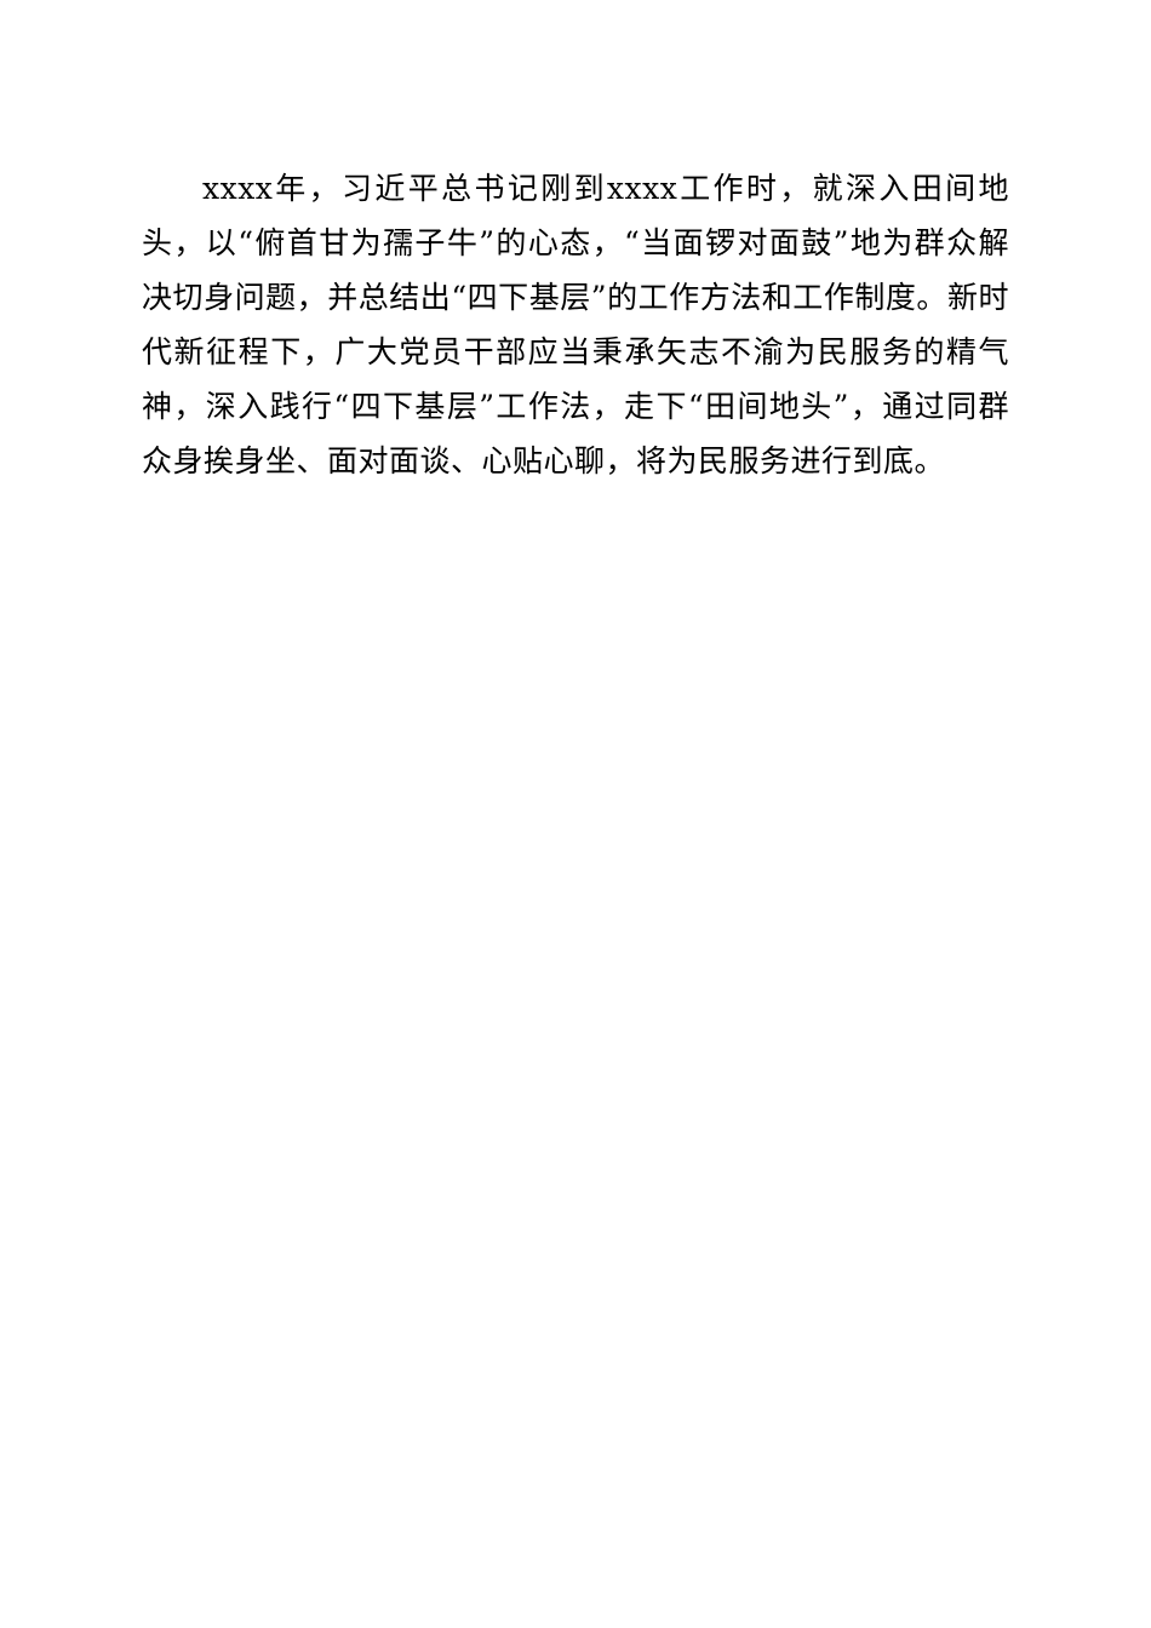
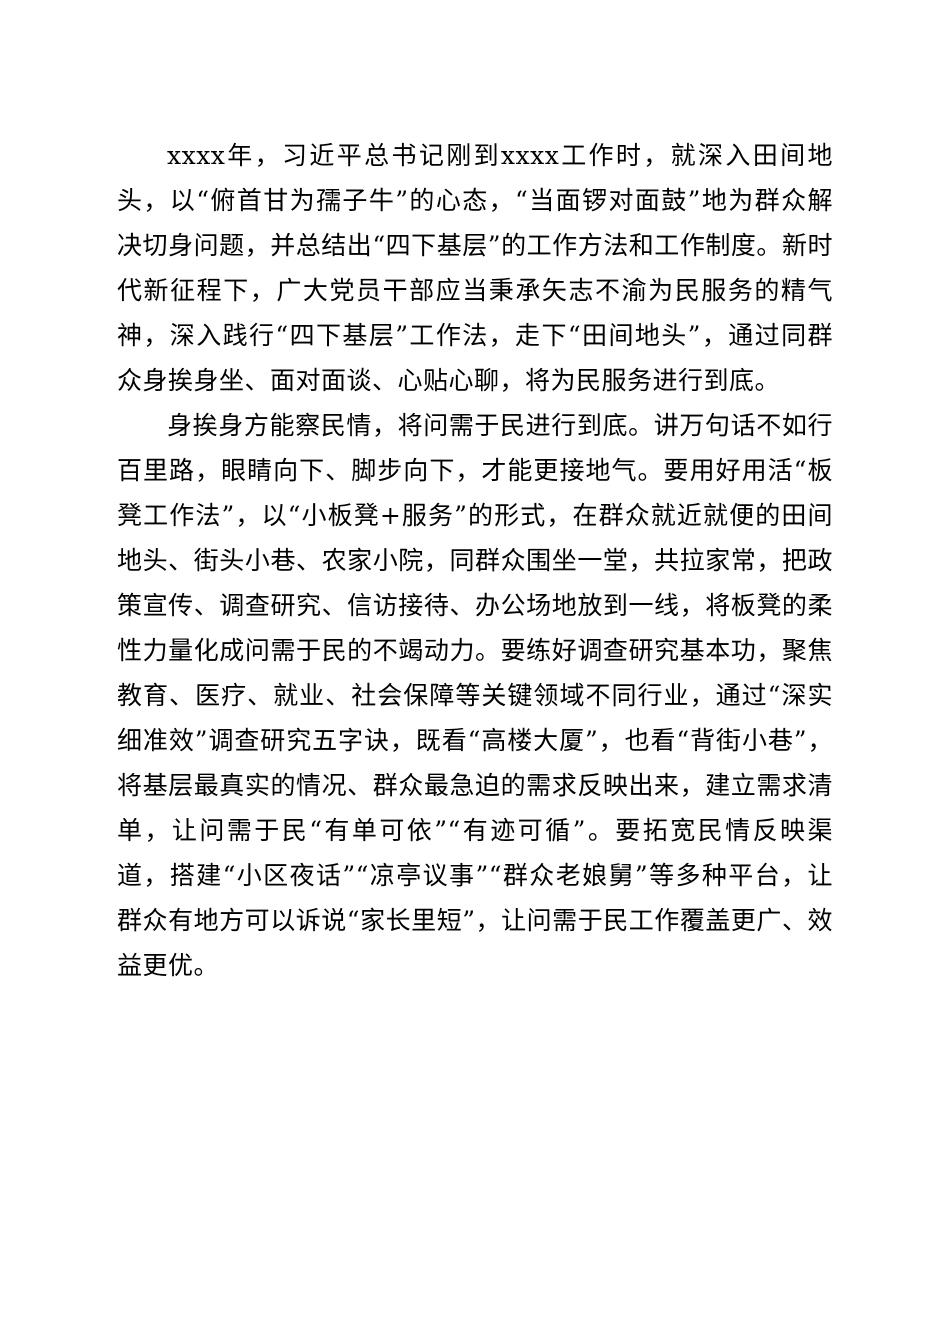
  xxxx年，习近平总书记刚到xxxx工作时，就深入田间地头，以“俯首甘为孺子牛”的心态，“当面锣对面鼓”地为群众解决切身问题，并总结出“四下基层”的工作方法和工作制度。新时代新征程下，广大党员干部应当秉承矢志不渝为民服务的精气神，深入践行“四下基层”工作法，走下“田间地头”，通过同群众身挨身坐、面对面谈、心贴心聊，将为民服务进行到底。
+ 身挨身方能察民情，将问需于民进行到底。讲万句话不如行百里路，眼睛向下、脚步向下，才能更接地气。要用好用活“板凳工作法”，以“小板凳+服务”的形式，在群众就近就便的田间地头、街头小巷、农家小院，同群众围坐一堂，共拉家常，把政策宣传、调查研究、信访接待、办公场地放到一线，将板凳的柔性力量化成问需于民的不竭动力。要练好调查研究基本功，聚焦教育、医疗、就业、社会保障等关键领域不同行业，通过“深实细准效”调查研究五字诀，既看“高楼大厦”，也看“背街小巷”，将基层最真实的情况、群众最急迫的需求反映出来，建立需求清单，让问需于民“有单可依”“有迹可循”。要拓宽民情反映渠道，搭建“小区夜话”“凉亭议事”“群众老娘舅”等多种平台，让群众有地方可以诉说“家长里短”，让问需于民工作覆盖更广、效益更优。
